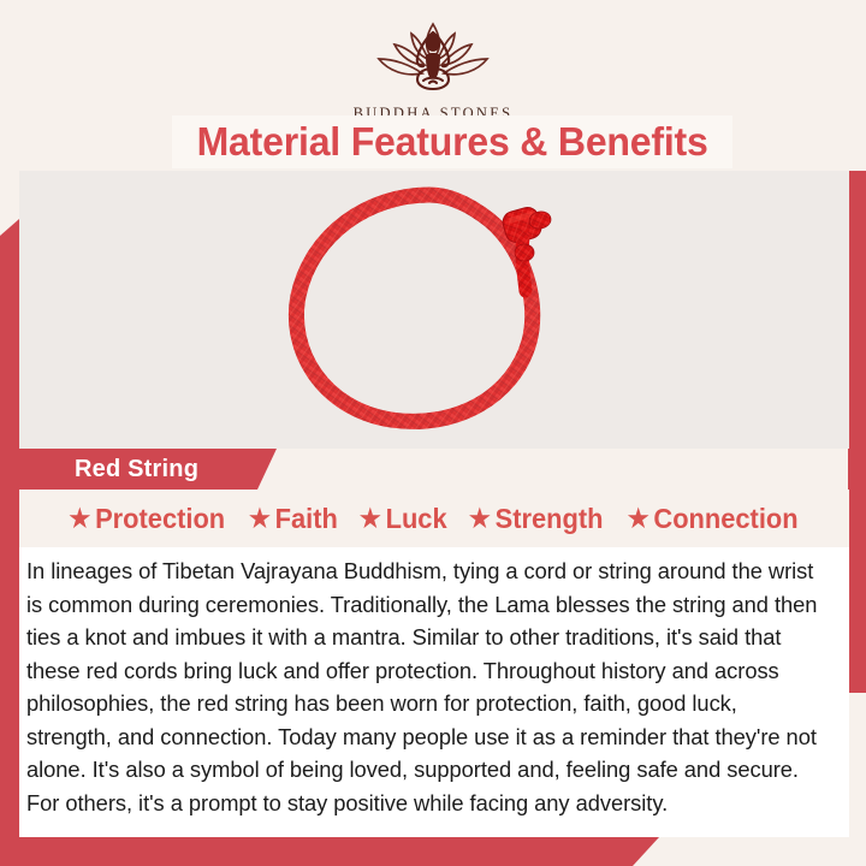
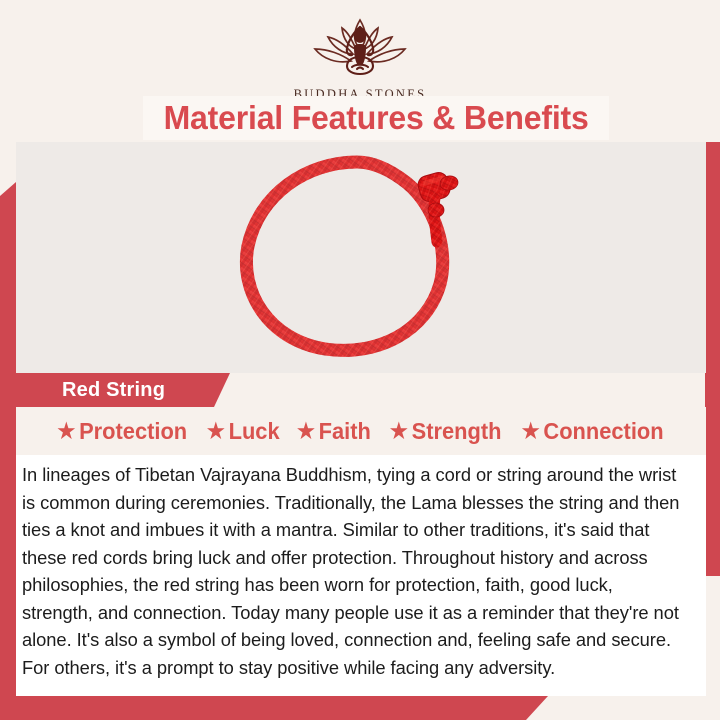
  BUDDHA STONES
  Material Features & Benefits
  Red String
  ★
  Protection
  ★
- Faith
+ Luck
  ★
- Luck
+ Faith
  ★
  Strength
  ★
  Connection
- In lineages of Tibetan Vajrayana Buddhism, tying a cord or string around the wrist is common during ceremonies. Traditionally, the Lama blesses the string and then ties a knot and imbues it with a mantra. Similar to other traditions, it's said that these red cords bring luck and offer protection. Throughout history and across philosophies, the red string has been worn for protection, faith, good luck, strength, and connection. Today many people use it as a reminder that they're not alone. It's also a symbol of being loved, supported and, feeling safe and secure. For others, it's a prompt to stay positive while facing any adversity.
+ In lineages of Tibetan Vajrayana Buddhism, tying a cord or string around the wrist is common during ceremonies. Traditionally, the Lama blesses the string and then ties a knot and imbues it with a mantra. Similar to other traditions, it's said that these red cords bring luck and offer protection. Throughout history and across philosophies, the red string has been worn for protection, faith, good luck, strength, and connection. Today many people use it as a reminder that they're not alone. It's also a symbol of being loved, connection and, feeling safe and secure. For others, it's a prompt to stay positive while facing any adversity.
